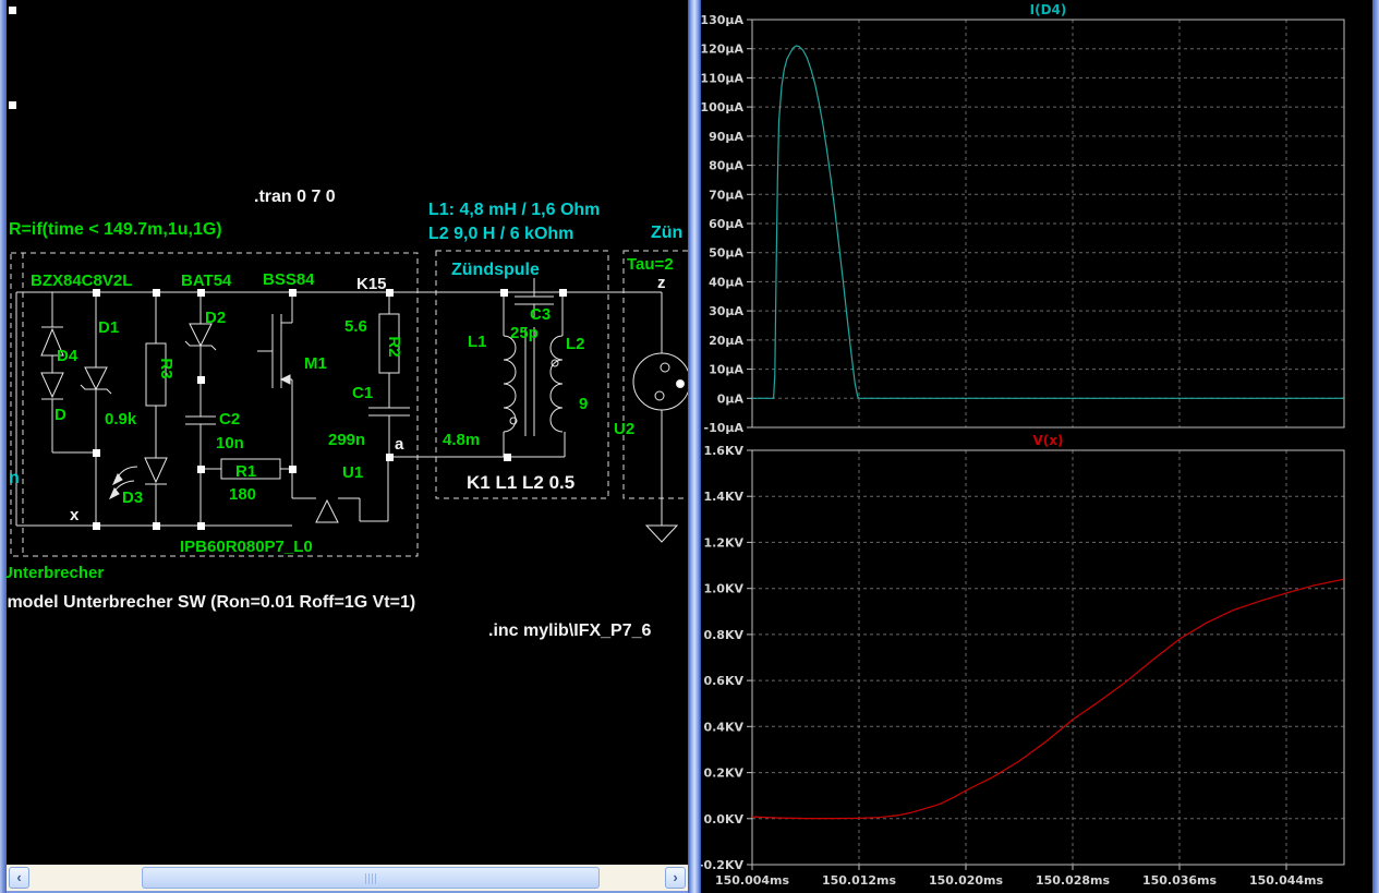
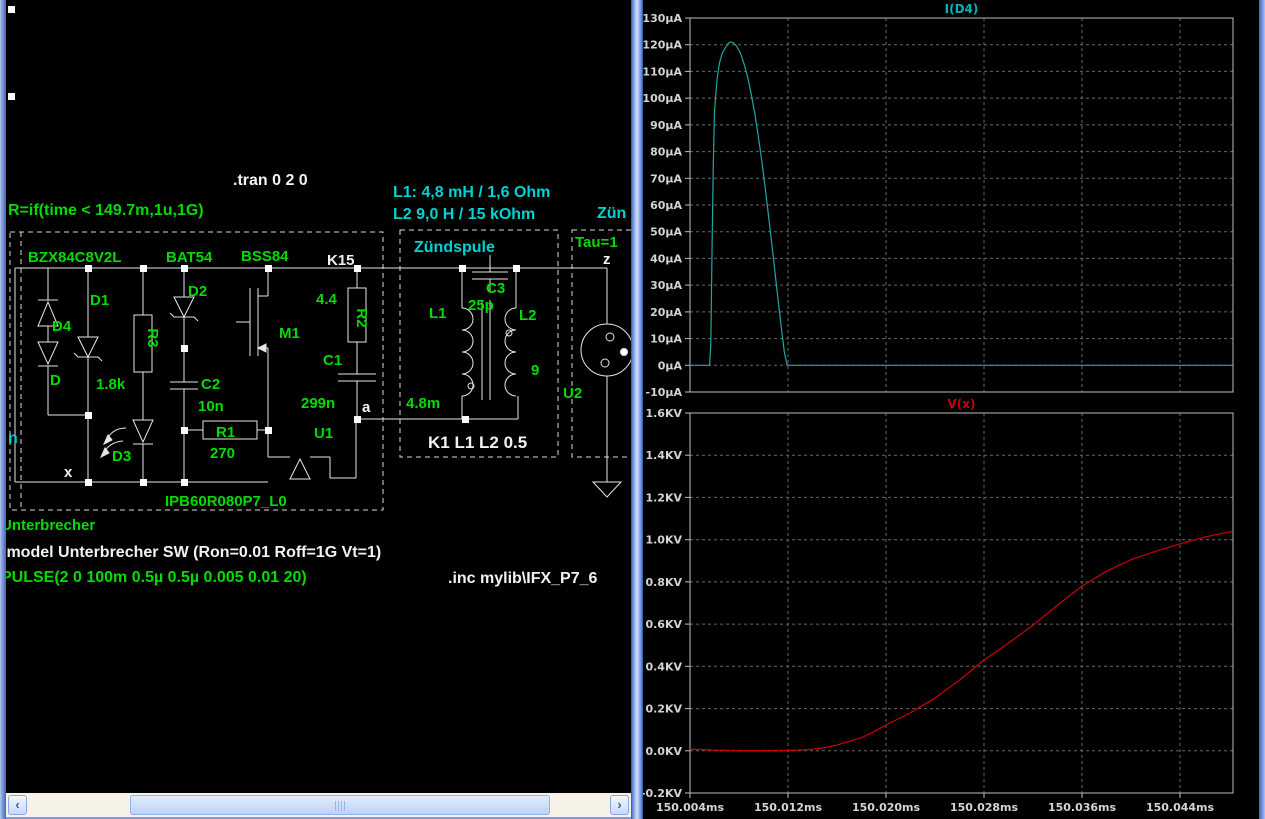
- .tran 0 7 0
+ .tran 0 2 0
  R=if(time < 149.7m,1u,1G)
  L1: 4,8 mH / 1,6 Ohm
- L2 9,0 H / 6 kOhm
+ L2 9,0 H / 15 kOhm
  Zün
  BZX84C8V2L
  BAT54
  BSS84
  K15
  Zündspule
- Tau=2
+ Tau=1
  z
  D1
  D2
  D4
- 0.9k
+ 1.8k
  D
  C2
  10n
  M1
- 5.6
+ 4.4
  C1
  299n
  a
  R1
- 180
+ 270
  U1
  D3
  n
  x
  L1
  L2
  C3
  25p
  4.8m
  9
  U2
  K1 L1 L2 0.5
  IPB60R080P7_L0
  Unterbrecher
  model Unterbrecher SW (Ron=0.01 Roff=1G Vt=1)
+ PULSE(2 0 100m 0.5µ 0.5µ 0.005 0.01 20)
  .inc mylib\IFX_P7_6
  ‹
  ›
  130µA
  120µA
  110µA
  100µA
  90µA
  80µA
  70µA
  60µA
  50µA
  40µA
  30µA
  20µA
  10µA
  0µA
  -10µA
  I(D4)
  1.6KV
  1.4KV
  1.2KV
  1.0KV
  0.8KV
  0.6KV
  0.4KV
  0.2KV
  0.0KV
  -0.2KV
  150.004ms
  150.012ms
  150.020ms
  150.028ms
  150.036ms
  150.044ms
  V(x)
